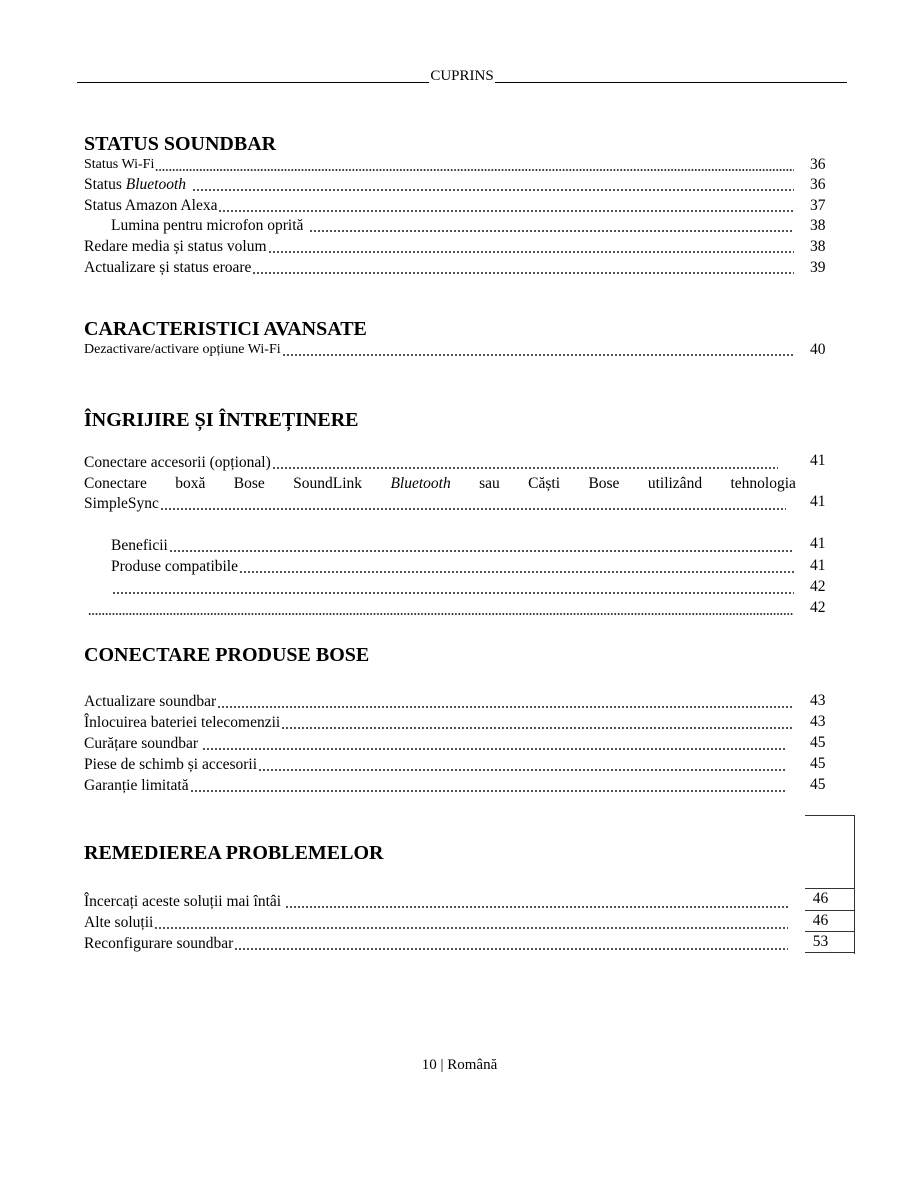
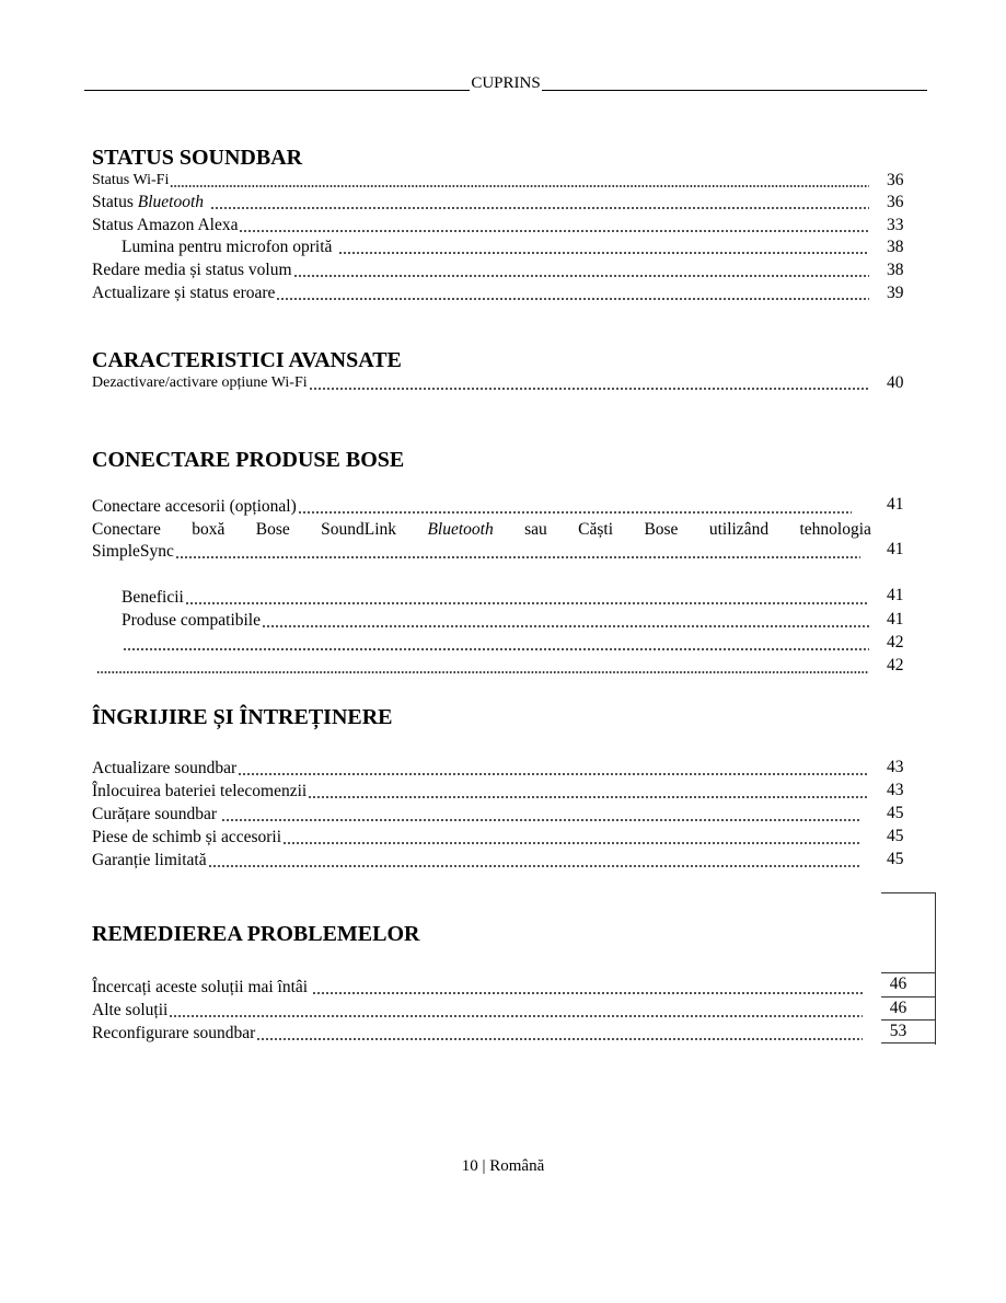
  CUPRINS
  STATUS SOUNDBAR
  Status Wi-Fi
  36
  Status Bluetooth
  36
  Status Amazon Alexa
- 37
+ 33
  Lumina pentru microfon oprită
  38
  Redare media și status volum
  38
  Actualizare și status eroare
  39
  CARACTERISTICI AVANSATE
  Dezactivare/activare opțiune Wi-Fi
  40
- ÎNGRIJIRE ȘI ÎNTREȚINERE
+ CONECTARE PRODUSE BOSE
  Conectare accesorii (opțional)
  41
  Conectare
  boxă
  Bose
  SoundLink
  Bluetooth
  sau
  Căști
  Bose
  utilizând
  tehnologia
  SimpleSync
  41
  Beneficii
  41
  Produse compatibile
  41
  42
  42
- CONECTARE PRODUSE BOSE
+ ÎNGRIJIRE ȘI ÎNTREȚINERE
  Actualizare soundbar
  43
  Înlocuirea bateriei telecomenzii
  43
  Curățare soundbar
  45
  Piese de schimb și accesorii
  45
  Garanție limitată
  45
  REMEDIEREA PROBLEMELOR
  Încercați aceste soluții mai întâi
  46
  Alte soluții
  46
  Reconfigurare soundbar
  53
  10 | Română
